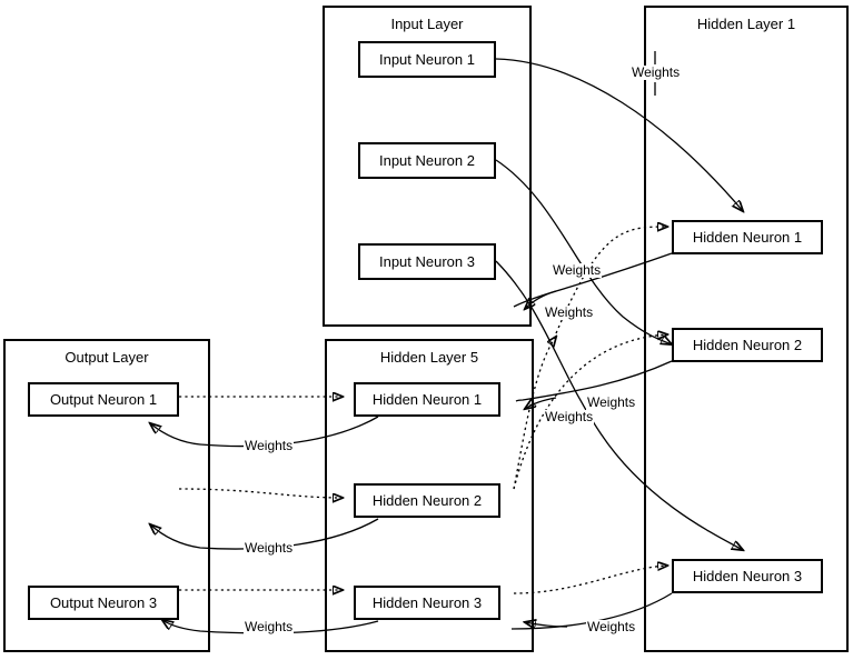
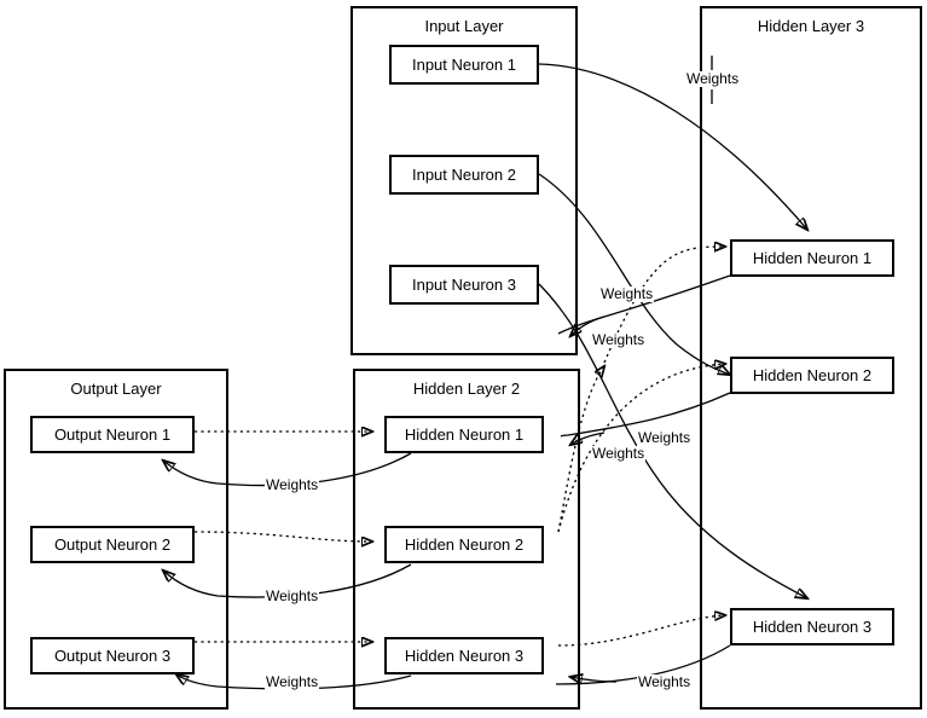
  Input Layer
  Input Neuron 1
  Input Neuron 2
  Input Neuron 3
- Hidden Layer 1
+ Hidden Layer 3
  Hidden Neuron 1
  Hidden Neuron 2
  Hidden Neuron 3
- Hidden Layer 5
+ Hidden Layer 2
  Hidden Neuron 1
  Hidden Neuron 2
  Hidden Neuron 3
  Output Layer
  Output Neuron 1
+ Output Neuron 2
  Output Neuron 3
  Weights
  Weights
  Weights
  Weights
  Weights
  Weights
  Weights
  Weights
  Weights
